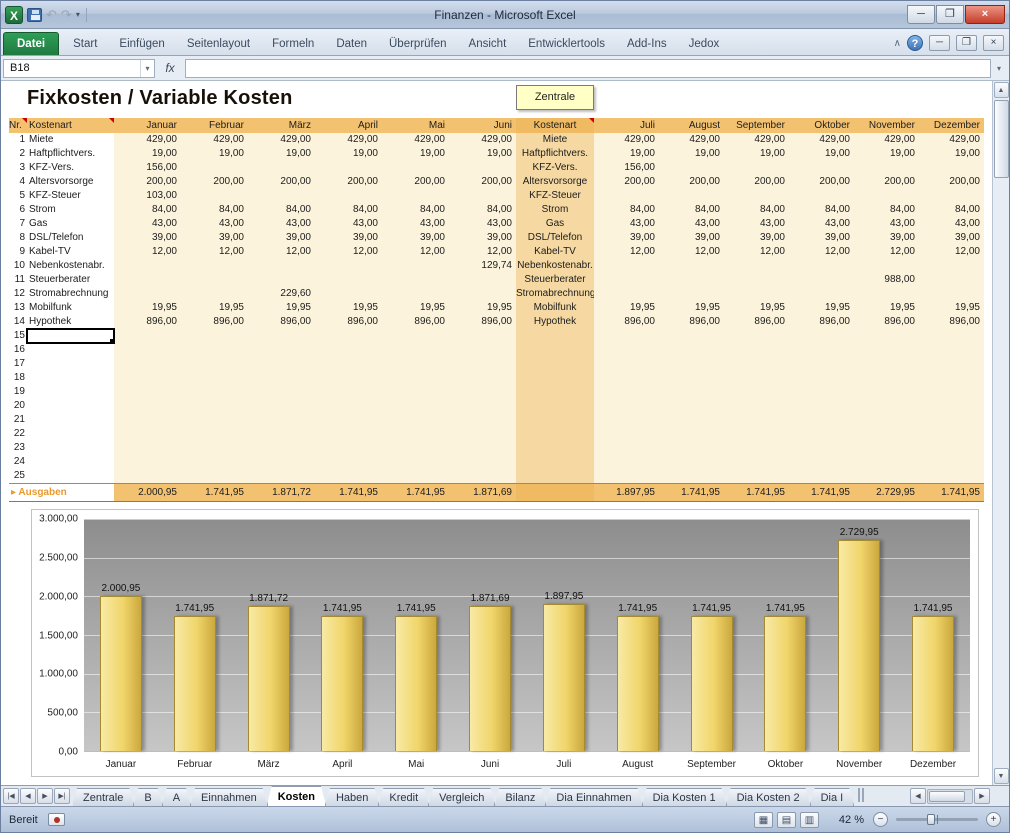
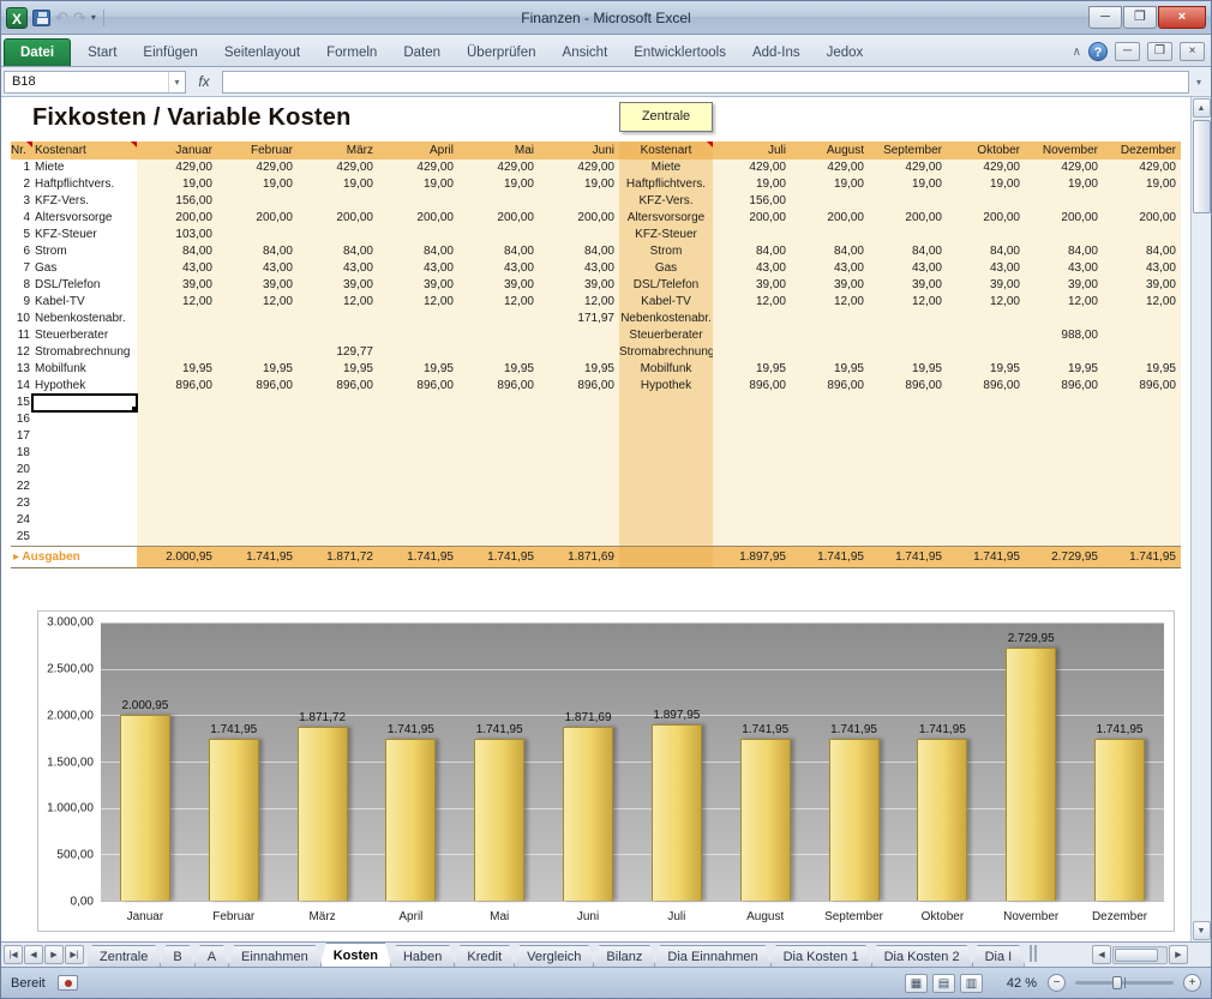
  X
  ↶
  ↷
  ▾
  Finanzen - Microsoft Excel
  ─
  ❐
  ×
  Datei
  Start
  Einfügen
  Seitenlayout
  Formeln
  Daten
  Überprüfen
  Ansicht
  Entwicklertools
  Add-Ins
  Jedox
  ∧
  ?
  ─
  ❐
  ×
  B18
  ▾
  fx
  ▾
  Fixkosten / Variable Kosten
  Zentrale
  Nr.
  Kostenart
  Januar
  Februar
  März
  April
  Mai
  Juni
  Kostenart
  Juli
  August
  September
  Oktober
  November
  Dezember
  1
  Miete
  429,00
  429,00
  429,00
  429,00
  429,00
  429,00
  Miete
  429,00
  429,00
  429,00
  429,00
  429,00
  429,00
  2
  Haftpflichtvers.
  19,00
  19,00
  19,00
  19,00
  19,00
  19,00
  Haftpflichtvers.
  19,00
  19,00
  19,00
  19,00
  19,00
  19,00
  3
  KFZ-Vers.
  156,00
  KFZ-Vers.
  156,00
  4
  Altersvorsorge
  200,00
  200,00
  200,00
  200,00
  200,00
  200,00
  Altersvorsorge
  200,00
  200,00
  200,00
  200,00
  200,00
  200,00
  5
  KFZ-Steuer
  103,00
  KFZ-Steuer
  6
  Strom
  84,00
  84,00
  84,00
  84,00
  84,00
  84,00
  Strom
  84,00
  84,00
  84,00
  84,00
  84,00
  84,00
  7
  Gas
  43,00
  43,00
  43,00
  43,00
  43,00
  43,00
  Gas
  43,00
  43,00
  43,00
  43,00
  43,00
  43,00
  8
  DSL/Telefon
  39,00
  39,00
  39,00
  39,00
  39,00
  39,00
  DSL/Telefon
  39,00
  39,00
  39,00
  39,00
  39,00
  39,00
  9
  Kabel-TV
  12,00
  12,00
  12,00
  12,00
  12,00
  12,00
  Kabel-TV
  12,00
  12,00
  12,00
  12,00
  12,00
  12,00
  10
  Nebenkostenabr.
- 129,74
+ 171,97
  Nebenkostenabr.
  11
  Steuerberater
  Steuerberater
  988,00
  12
  Stromabrechnung
- 229,60
+ 129,77
  Stromabrechnung
  13
  Mobilfunk
  19,95
  19,95
  19,95
  19,95
  19,95
  19,95
  Mobilfunk
  19,95
  19,95
  19,95
  19,95
  19,95
  19,95
  14
  Hypothek
  896,00
  896,00
  896,00
  896,00
  896,00
  896,00
  Hypothek
  896,00
  896,00
  896,00
  896,00
  896,00
  896,00
  15
  16
  17
  18
- 19
  20
- 21
  22
  23
  24
  25
  ▸ Ausgaben
  2.000,95
  1.741,95
  1.871,72
  1.741,95
  1.741,95
  1.871,69
  1.897,95
  1.741,95
  1.741,95
  1.741,95
  2.729,95
  1.741,95
  3.000,00
  2.500,00
  2.000,00
  1.500,00
  1.000,00
  500,00
  0,00
  2.000,95
  1.741,95
  1.871,72
  1.741,95
  1.741,95
  1.871,69
  1.897,95
  1.741,95
  1.741,95
  1.741,95
  2.729,95
  1.741,95
  Januar
  Februar
  März
  April
  Mai
  Juni
  Juli
  August
  September
  Oktober
  November
  Dezember
  Zentrale
  B
  A
  Einnahmen
  Kosten
  Haben
  Kredit
  Vergleich
  Bilanz
  Dia Einnahmen
  Dia Kosten 1
  Dia Kosten 2
  Dia I
  Bereit
  ▦
  ▤
  ▥
  42 %
  −
  +
